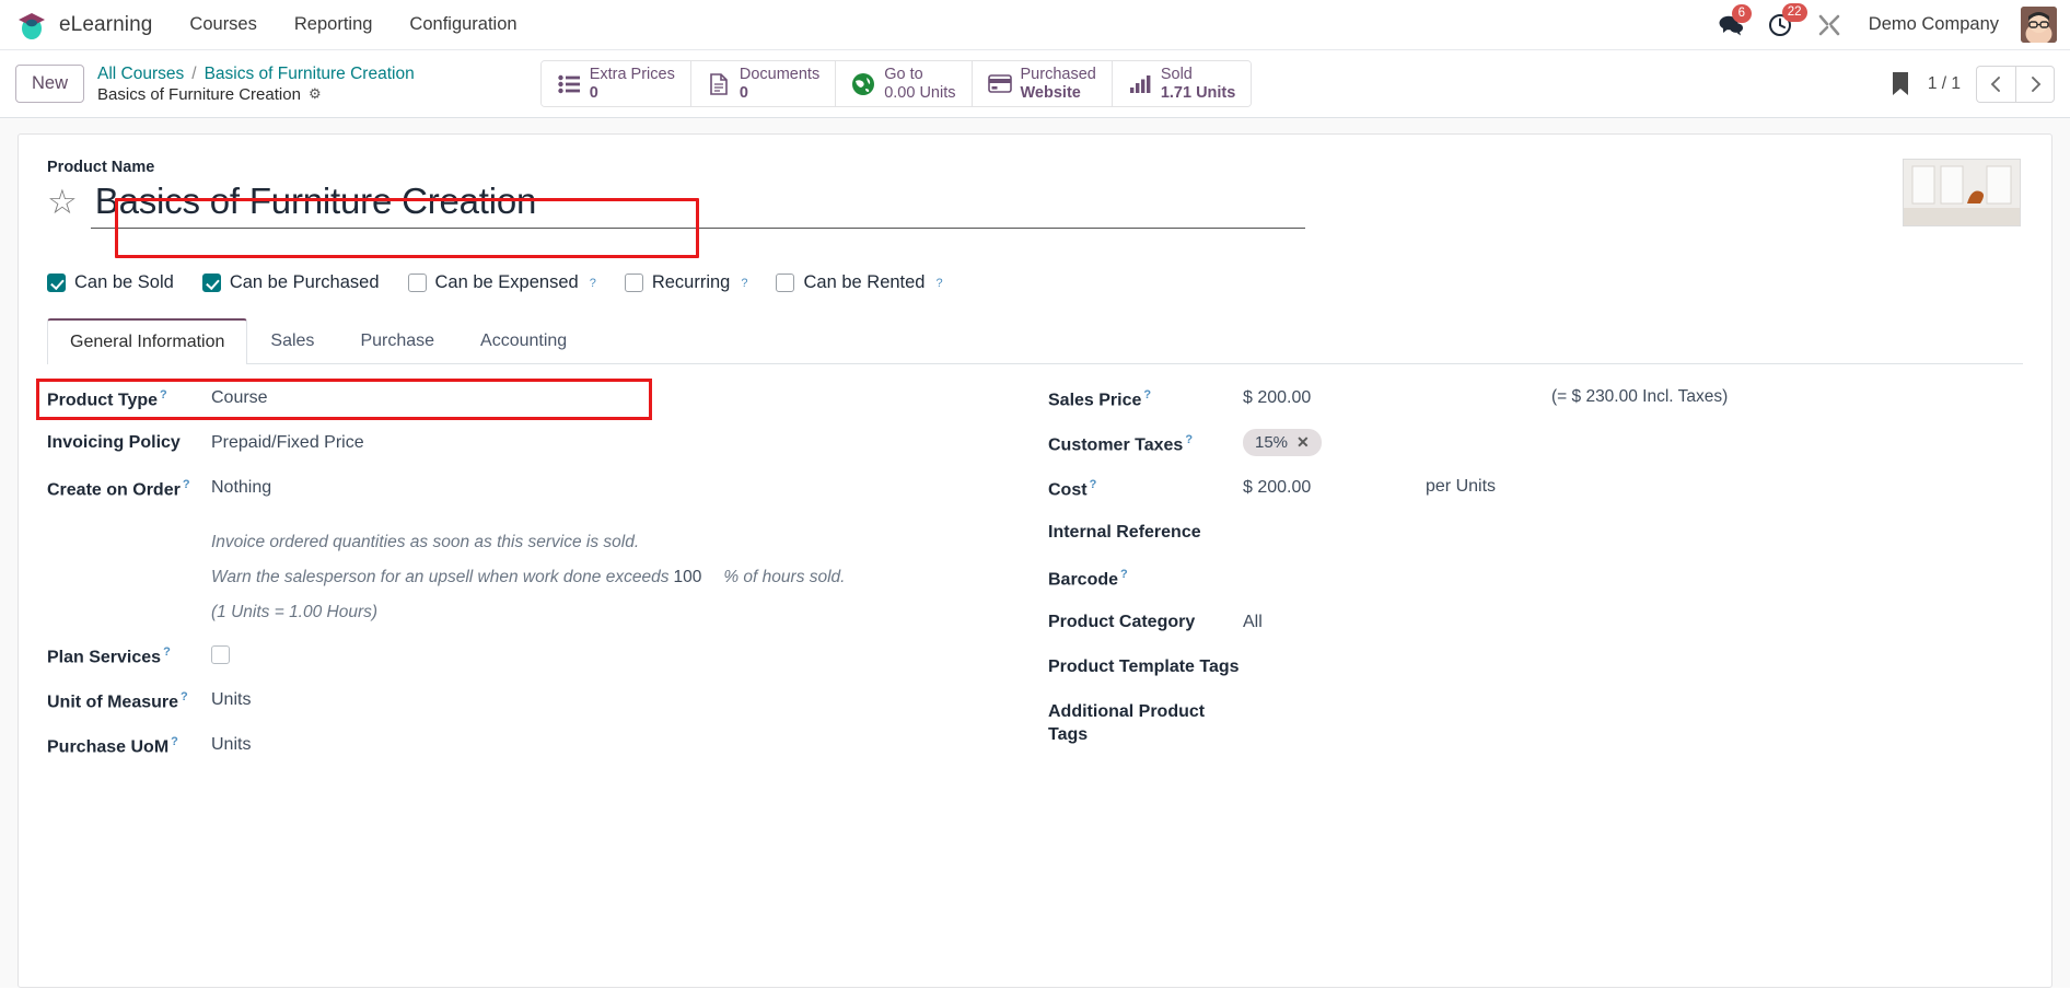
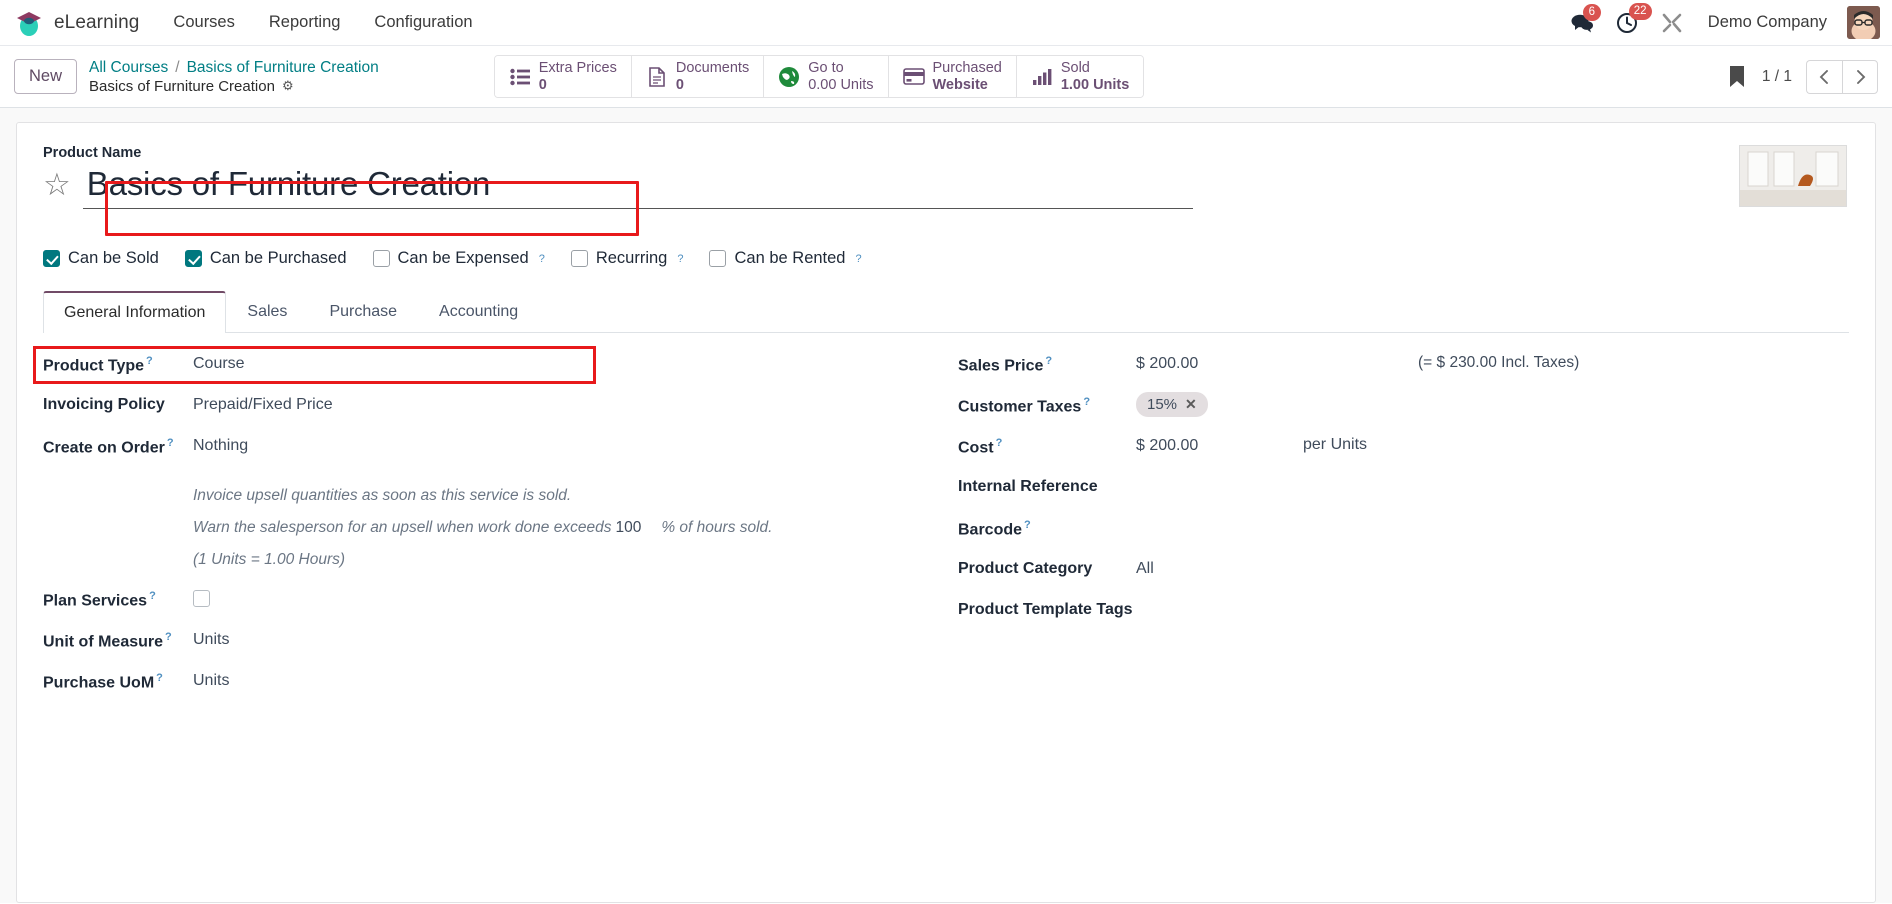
  eLearning
  Courses
  Reporting
  Configuration
  6
  22
  Demo Company
  New
  All Courses
  /
  Basics of Furniture Creation
  Basics of Furniture Creation
  ⚙
  Extra Prices
  0
  Documents
  0
  Go to
  0.00 Units
  Purchased
  Website
  Sold
- 1.71 Units
+ 1.00 Units
  1 / 1
  Product Name
  ☆
  Basics of Furniture Creation
  Can be Sold
  Can be Purchased
  Can be Expensed
  ?
  Recurring
  ?
  Can be Rented
  ?
  General Information
  Sales
  Purchase
  Accounting
  Product Type ?
  Course
  Invoicing Policy
  Prepaid/Fixed Price
  Create on Order ?
  Nothing
- Invoice ordered quantities as soon as this service is sold.
+ Invoice upsell quantities as soon as this service is sold.
  Warn the salesperson for an upsell when work done exceeds
  100
  % of hours sold.
  (1 Units = 1.00 Hours)
  Plan Services ?
  Unit of Measure ?
  Units
  Purchase UoM ?
  Units
  Sales Price ?
  $ 200.00
  (= $ 230.00 Incl. Taxes)
  Customer Taxes ?
  15%
  ✕
  Cost ?
  $ 200.00
  per Units
  Internal Reference
  Barcode ?
  Product Category
  All
  Product Template Tags
- Additional Product Tags
